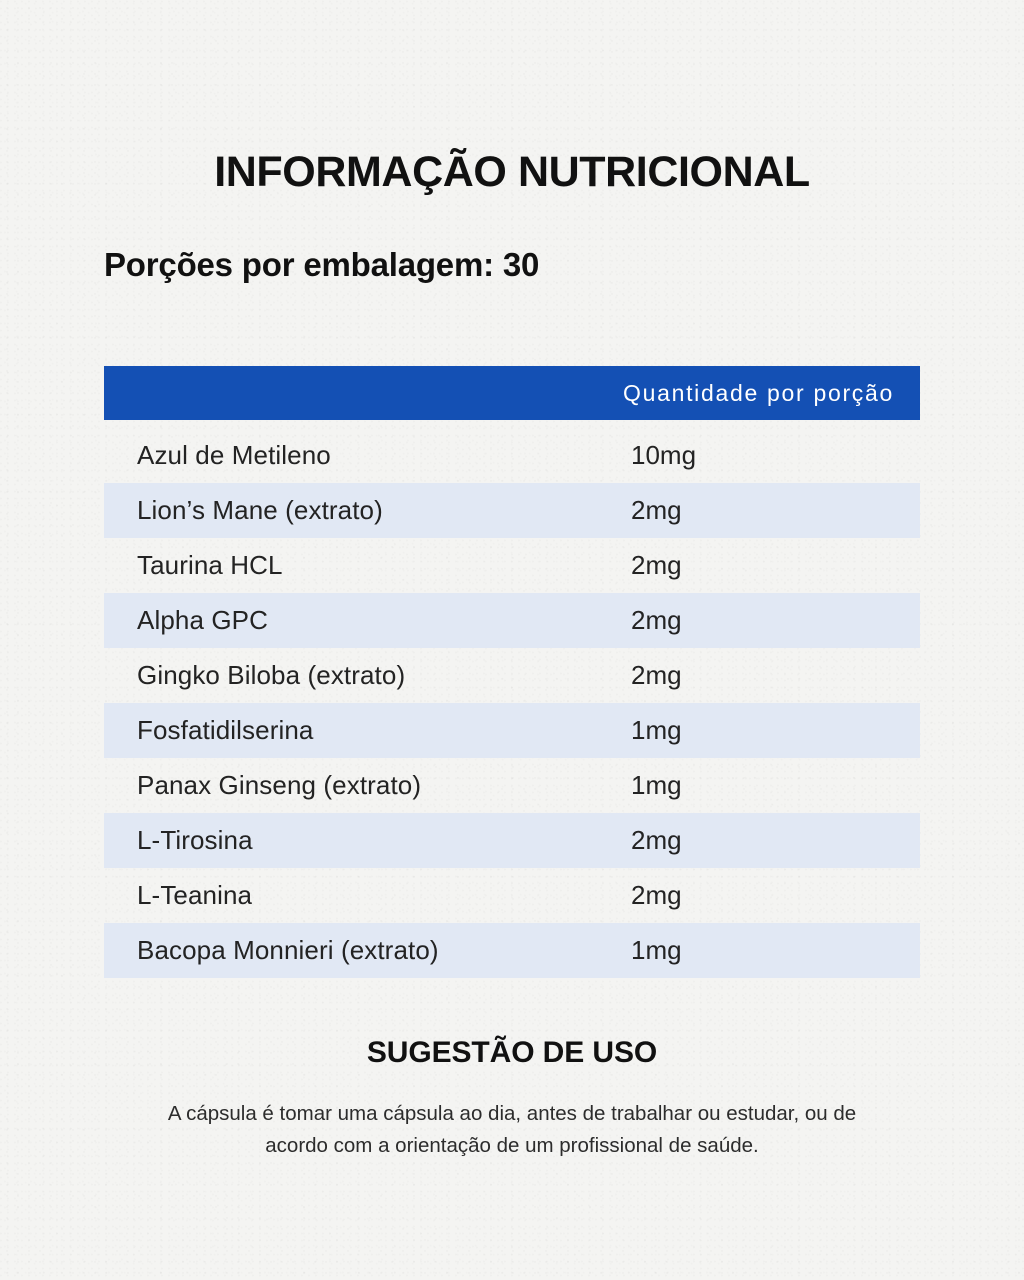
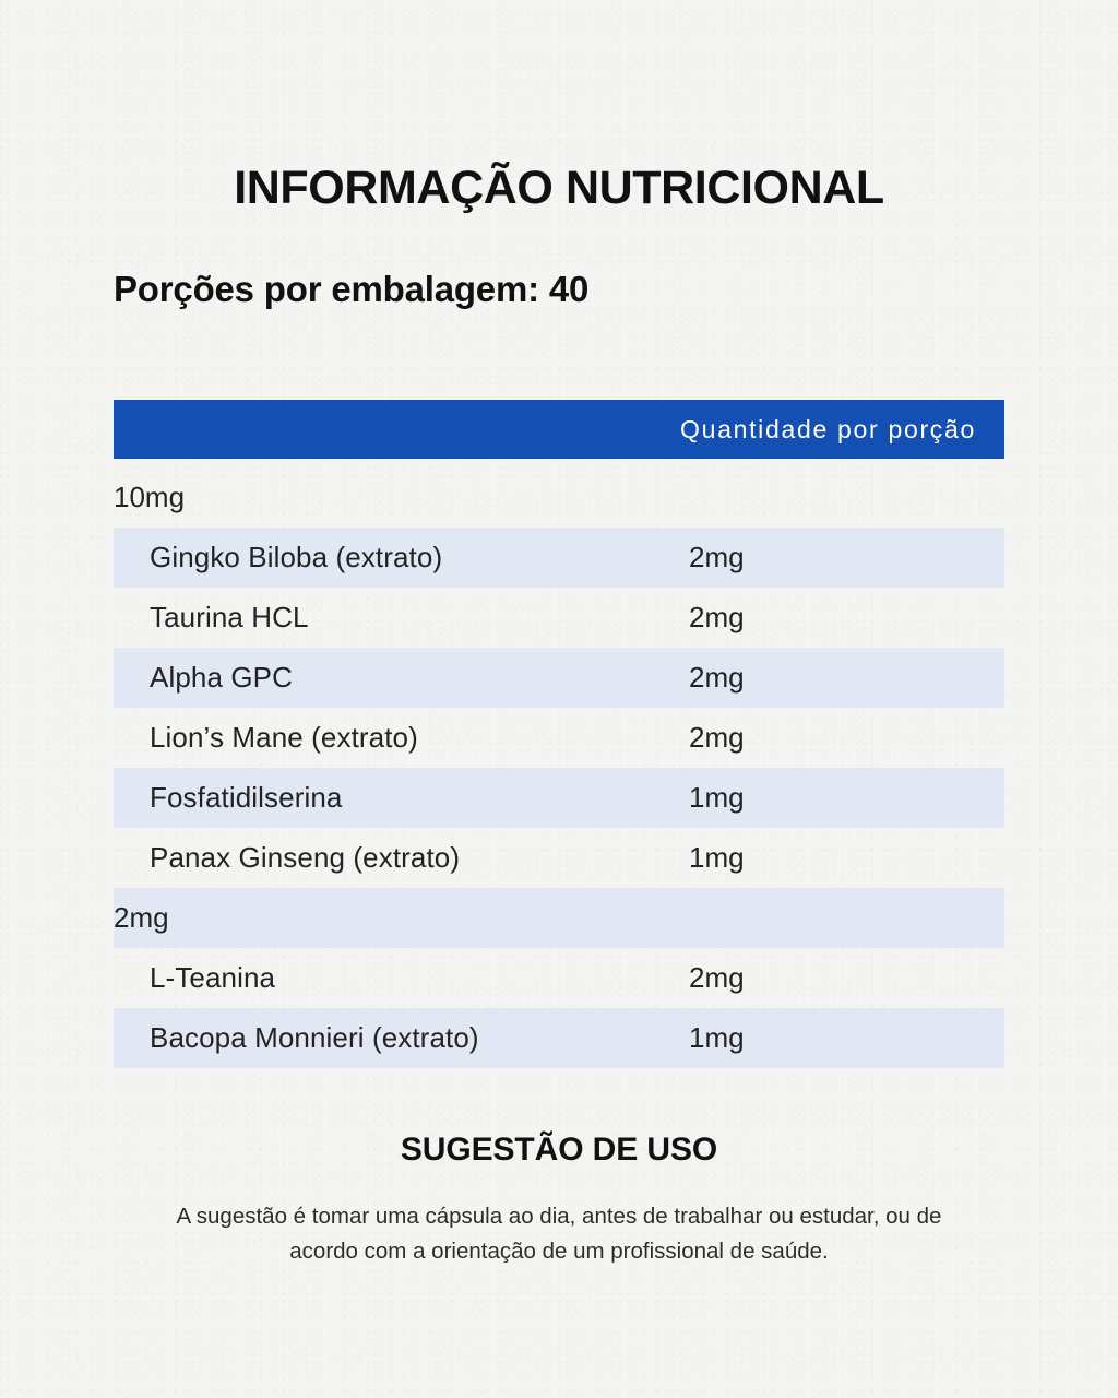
  INFORMAÇÃO NUTRICIONAL
- Porções por embalagem: 30
+ Porções por embalagem: 40
  Quantidade por porção
- Azul de Metileno
  10mg
- Lion’s Mane (extrato)
+ Gingko Biloba (extrato)
  2mg
  Taurina HCL
  2mg
  Alpha GPC
  2mg
- Gingko Biloba (extrato)
+ Lion’s Mane (extrato)
  2mg
  Fosfatidilserina
  1mg
  Panax Ginseng (extrato)
  1mg
- L-Tirosina
  2mg
  L-Teanina
  2mg
  Bacopa Monnieri (extrato)
  1mg
  SUGESTÃO DE USO
- A cápsula é tomar uma cápsula ao dia, antes de trabalhar ou estudar, ou de acordo com a orientação de um profissional de saúde.
+ A sugestão é tomar uma cápsula ao dia, antes de trabalhar ou estudar, ou de acordo com a orientação de um profissional de saúde.
